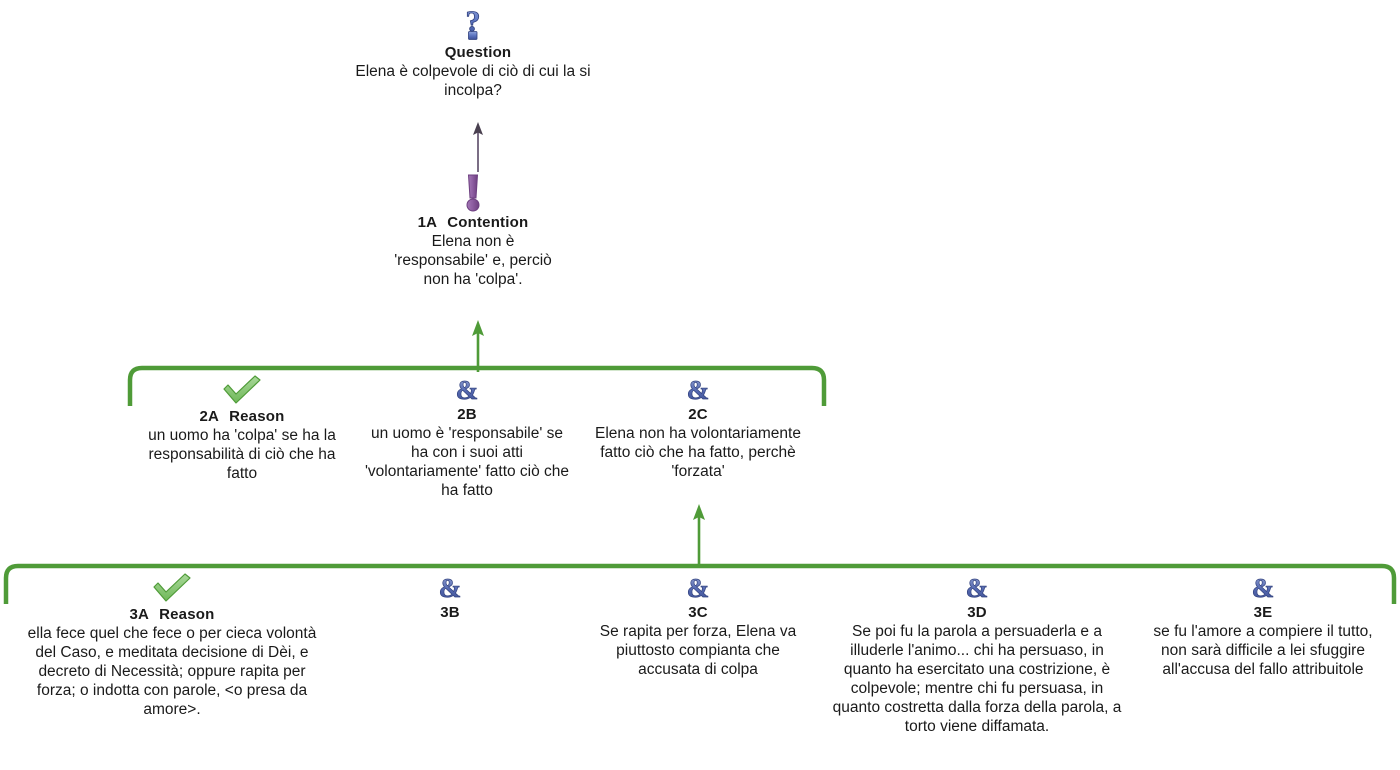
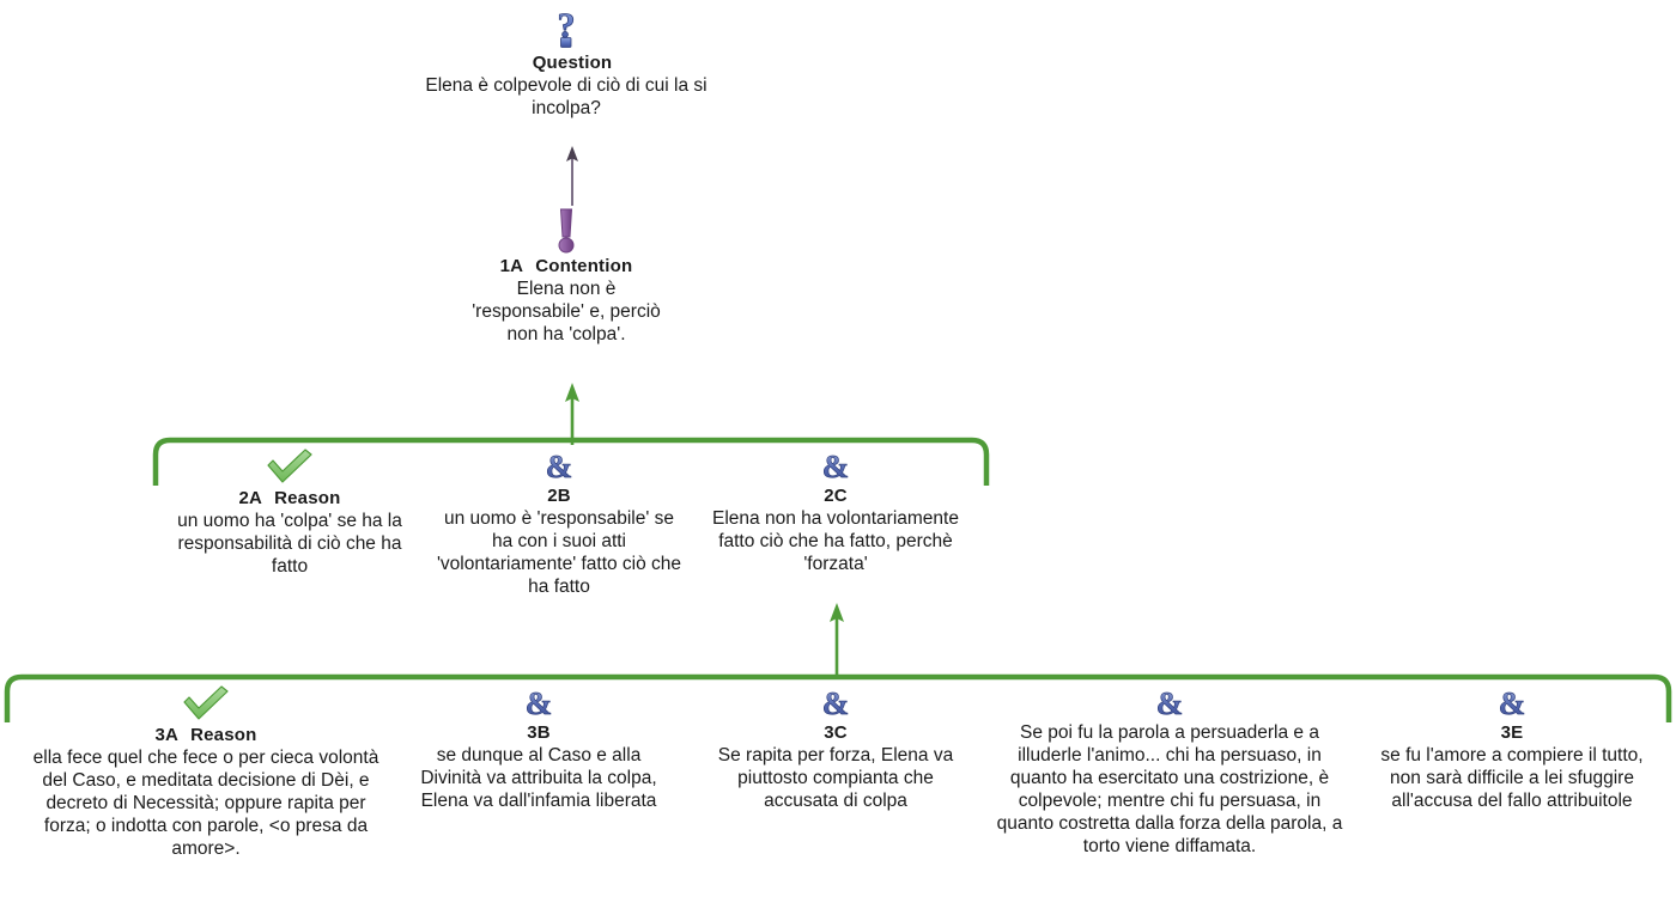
  ?
  Question
  Elena è colpevole di ciò di cui la si incolpa?
  1A Contention
  Elena non è 'responsabile' e, perciò non ha 'colpa'.
  2A Reason
  un uomo ha 'colpa' se ha la responsabilità di ciò che ha fatto
  &
  2B
  un uomo è 'responsabile' se ha con i suoi atti 'volontariamente' fatto ciò che ha fatto
  &
  2C
  Elena non ha volontariamente fatto ciò che ha fatto, perchè 'forzata'
  3A Reason
  ella fece quel che fece o per cieca volontà del Caso, e meditata decisione di Dèi, e decreto di Necessità; oppure rapita per forza; o indotta con parole, <o presa da amore>.
  &
  3B
+ se dunque al Caso e alla Divinità va attribuita la colpa, Elena va dall'infamia liberata
  &
  3C
  Se rapita per forza, Elena va piuttosto compianta che accusata di colpa
  &
- 3D
  Se poi fu la parola a persuaderla e a illuderle l'animo... chi ha persuaso, in quanto ha esercitato una costrizione, è colpevole; mentre chi fu persuasa, in quanto costretta dalla forza della parola, a torto viene diffamata.
  &
  3E
  se fu l'amore a compiere il tutto, non sarà difficile a lei sfuggire all'accusa del fallo attribuitole
